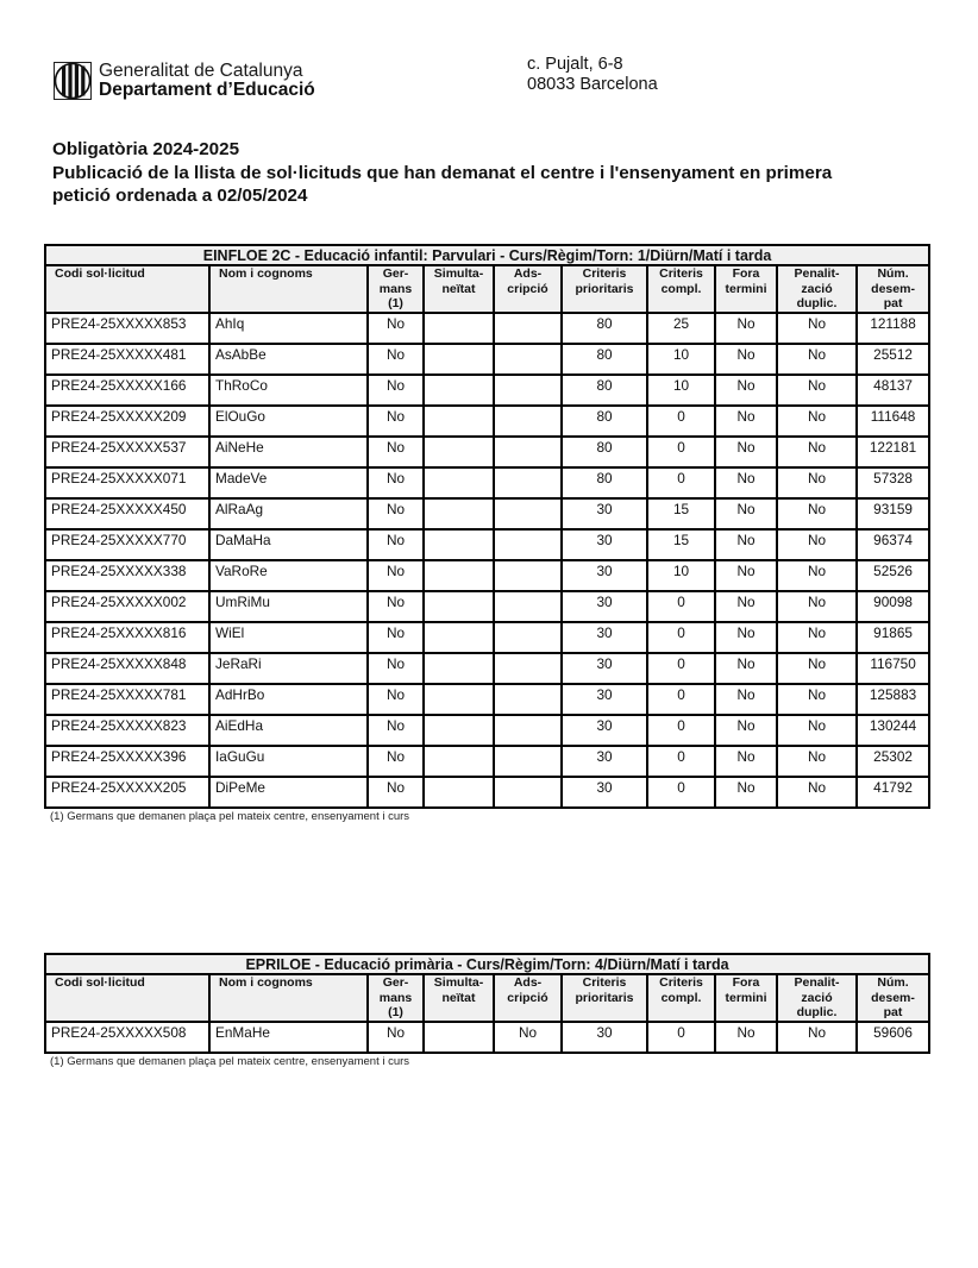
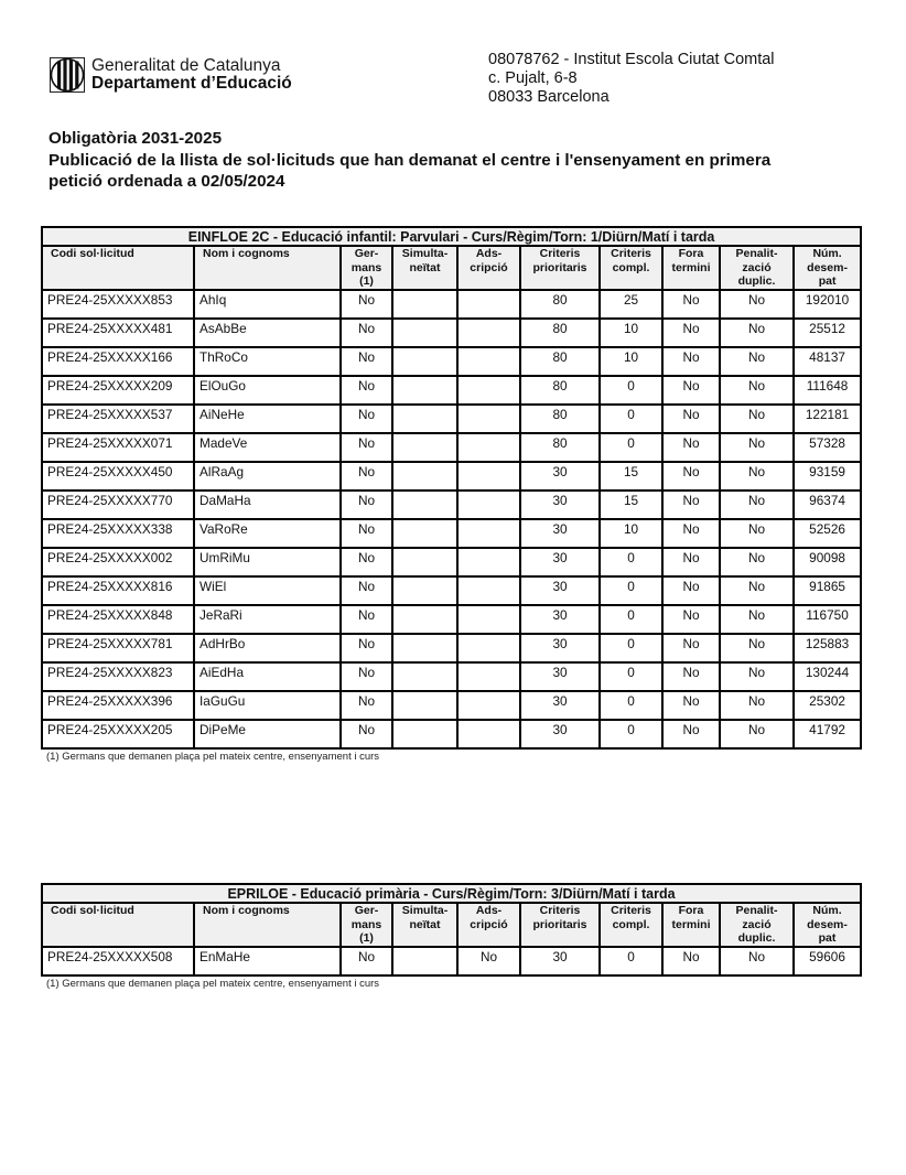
  Generalitat de Catalunya
  Departament d’Educació
+ 08078762 - Institut Escola Ciutat Comtal
  c. Pujalt, 6-8
  08033 Barcelona
- Obligatòria 2024-2025
+ Obligatòria 2031-2025
  Publicació de la llista de sol·licituds que han demanat el centre i l'ensenyament en primera
  petició ordenada a 02/05/2024
  EINFLOE 2C - Educació infantil: Parvulari - Curs/Règim/Torn: 1/Diürn/Matí i tarda
  Codi sol·licitud	Nom i cognoms	Ger- mans (1)	Simulta- neïtat	Ads- cripció	Criteris prioritaris	Criteris compl.	Fora termini	Penalit- zació duplic.	Núm. desem- pat
- PRE24-25XXXXX853	AhIq	No			80	25	No	No	121188
+ PRE24-25XXXXX853	AhIq	No			80	25	No	No	192010
  PRE24-25XXXXX481	AsAbBe	No			80	10	No	No	25512
  PRE24-25XXXXX166	ThRoCo	No			80	10	No	No	48137
  PRE24-25XXXXX209	ElOuGo	No			80	0	No	No	111648
  PRE24-25XXXXX537	AiNeHe	No			80	0	No	No	122181
  PRE24-25XXXXX071	MadeVe	No			80	0	No	No	57328
  PRE24-25XXXXX450	AlRaAg	No			30	15	No	No	93159
  PRE24-25XXXXX770	DaMaHa	No			30	15	No	No	96374
  PRE24-25XXXXX338	VaRoRe	No			30	10	No	No	52526
  PRE24-25XXXXX002	UmRiMu	No			30	0	No	No	90098
  PRE24-25XXXXX816	WiEl	No			30	0	No	No	91865
  PRE24-25XXXXX848	JeRaRi	No			30	0	No	No	116750
  PRE24-25XXXXX781	AdHrBo	No			30	0	No	No	125883
  PRE24-25XXXXX823	AiEdHa	No			30	0	No	No	130244
  PRE24-25XXXXX396	IaGuGu	No			30	0	No	No	25302
  PRE24-25XXXXX205	DiPeMe	No			30	0	No	No	41792
  (1) Germans que demanen plaça pel mateix centre, ensenyament i curs
- EPRILOE - Educació primària - Curs/Règim/Torn: 4/Diürn/Matí i tarda
+ EPRILOE - Educació primària - Curs/Règim/Torn: 3/Diürn/Matí i tarda
  Codi sol·licitud	Nom i cognoms	Ger- mans (1)	Simulta- neïtat	Ads- cripció	Criteris prioritaris	Criteris compl.	Fora termini	Penalit- zació duplic.	Núm. desem- pat
  PRE24-25XXXXX508	EnMaHe	No		No	30	0	No	No	59606
  (1) Germans que demanen plaça pel mateix centre, ensenyament i curs
